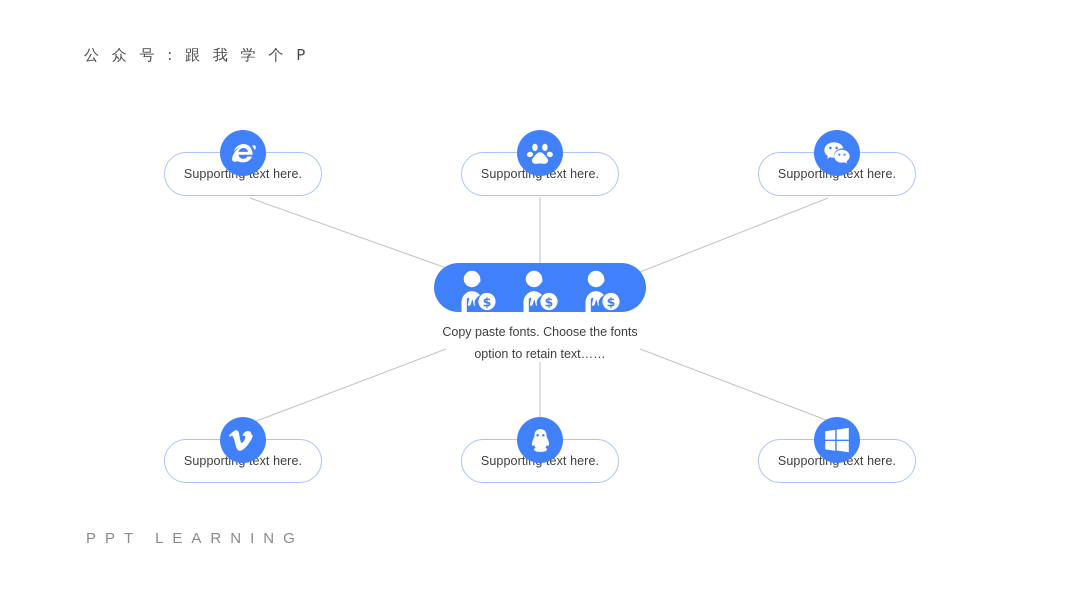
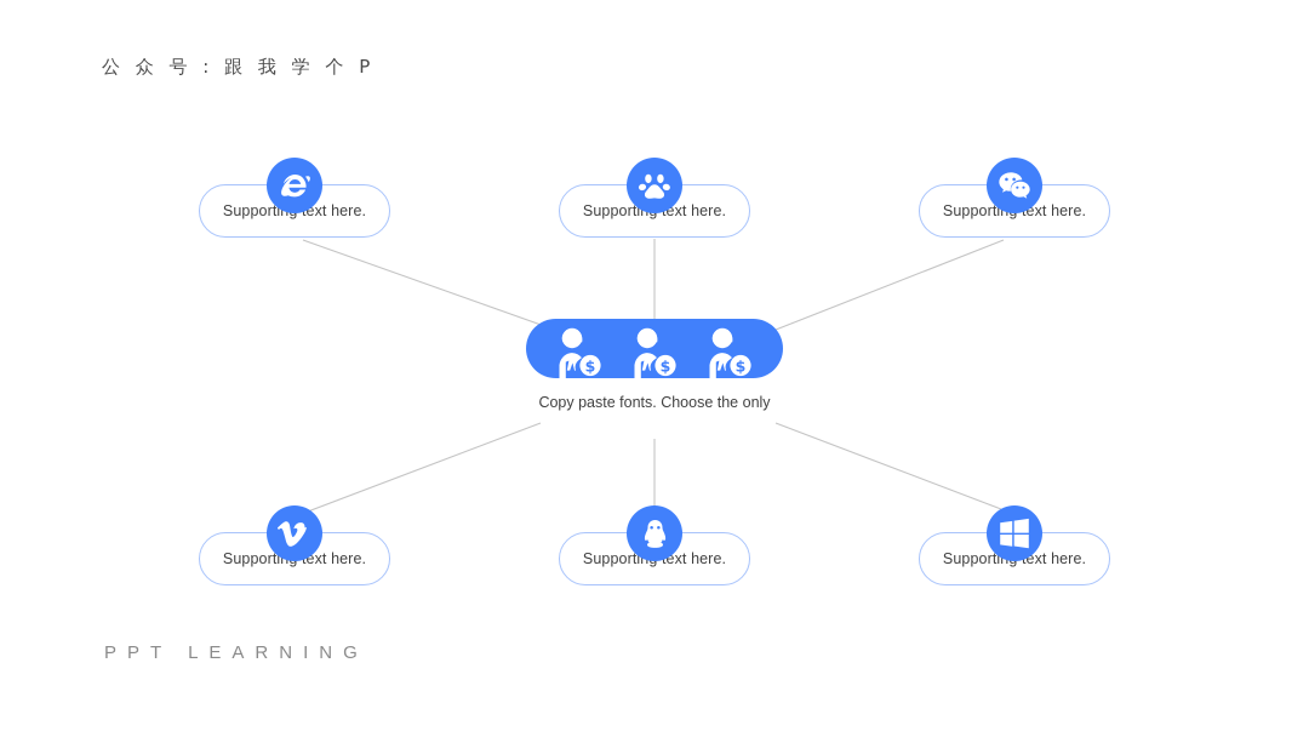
  公 众 号 : 跟 我 学 个 P
  $
  $
  $
- Copy paste fonts. Choose the fonts
+ Copy paste fonts. Choose the only
- option to retain text……
  Supportiext here.
  Supportiext here.
  Supportiext here.
  Supportiext here.
  Supportiext here.
  Supportiext here.
  PPT LEARNING
